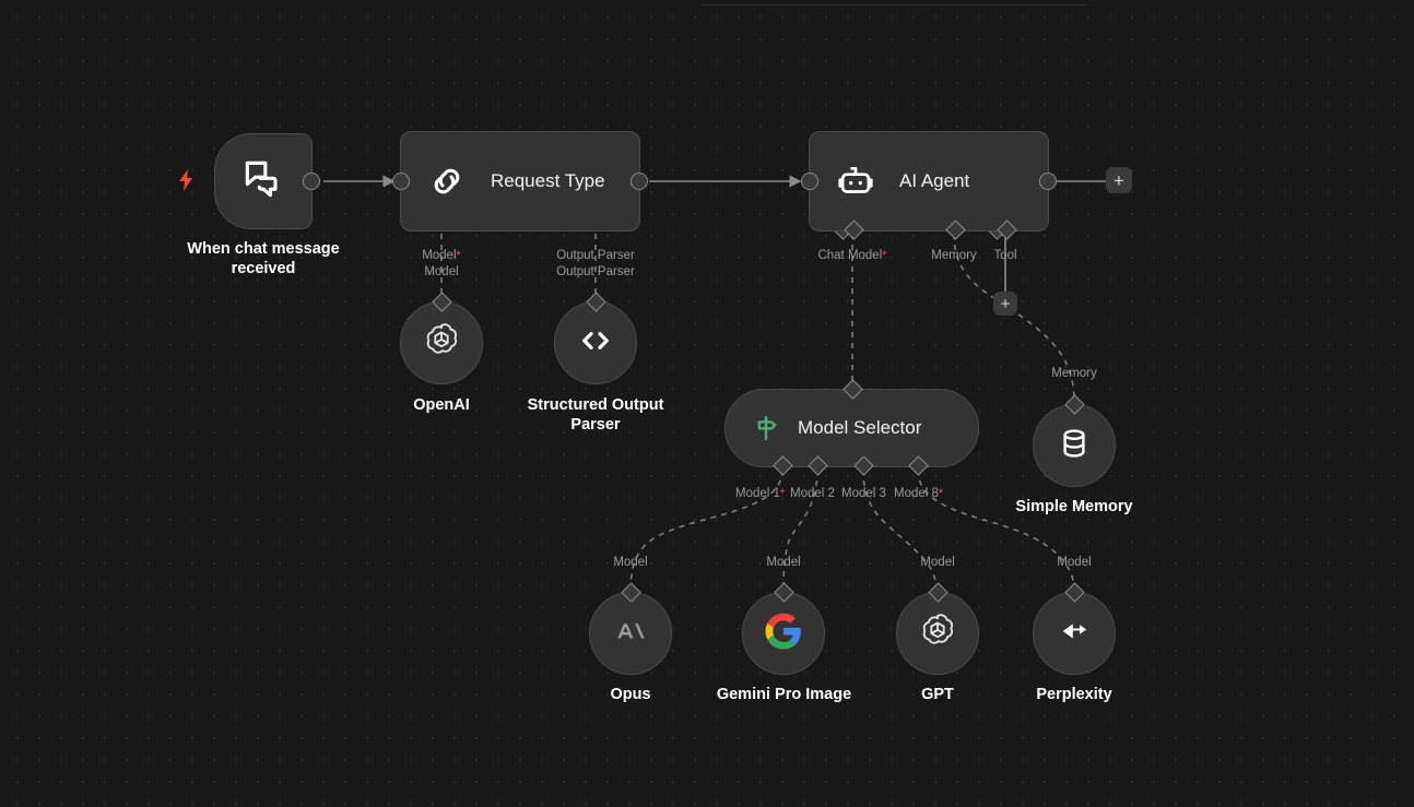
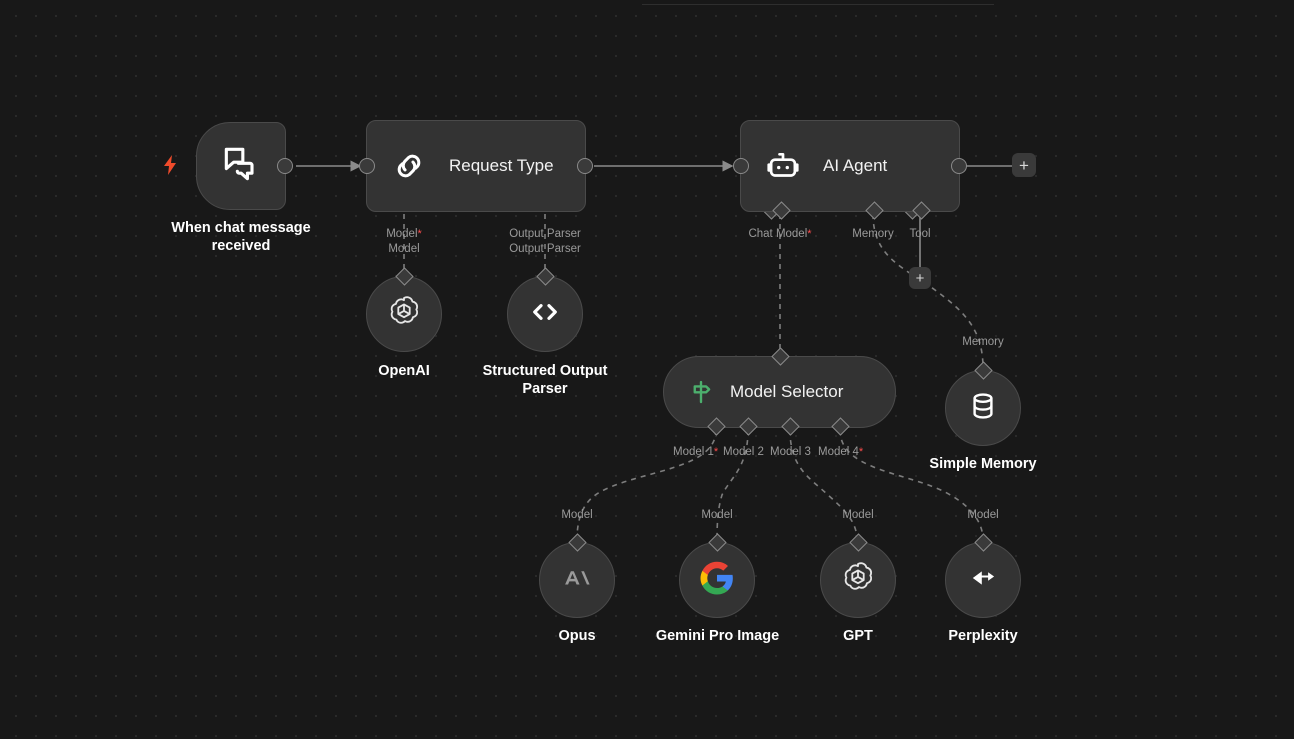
  When chat message
  received
  Request Type
  Model*
  Model
  Output Parser
  Output Parser
  OpenAI
  Structured Output
  Parser
  AI Agent
  Chat Model*
  Memory
  Tool
  +
  +
  Memory
  Simple Memory
  Model Selector
  Model 1*
  Model 2
  Model 3
- Model 8*
+ Model 4*
  Model
  Opus
  Model
  Gemini Pro Image
  Model
  GPT
  Model
  Perplexity
